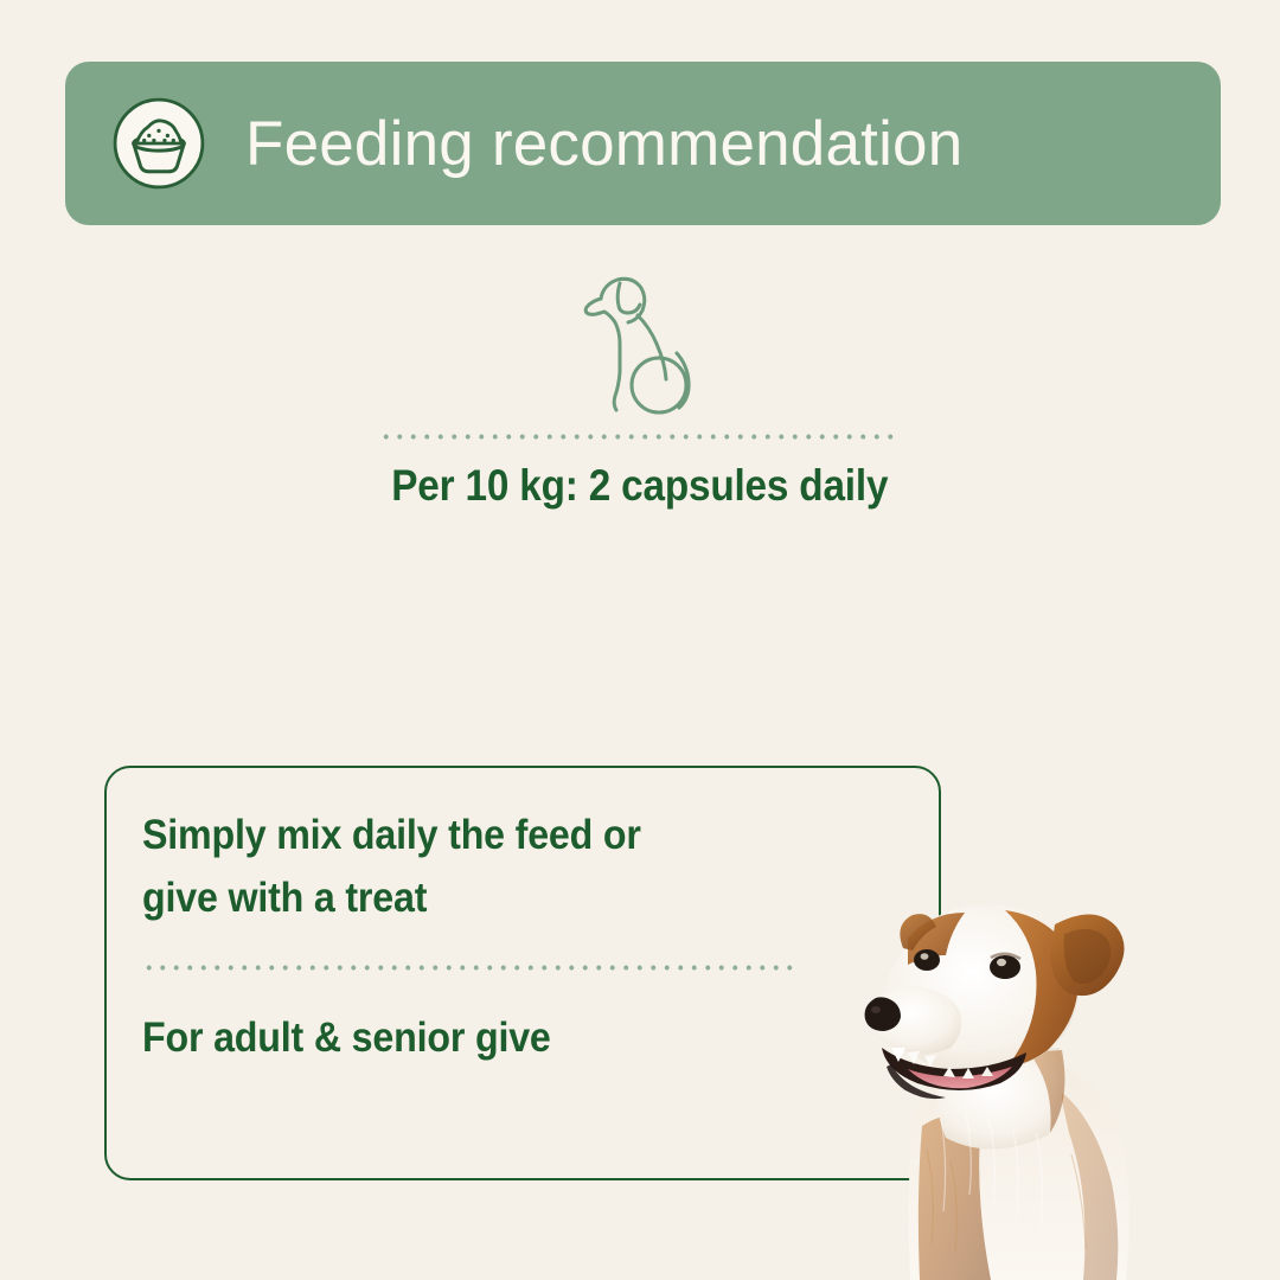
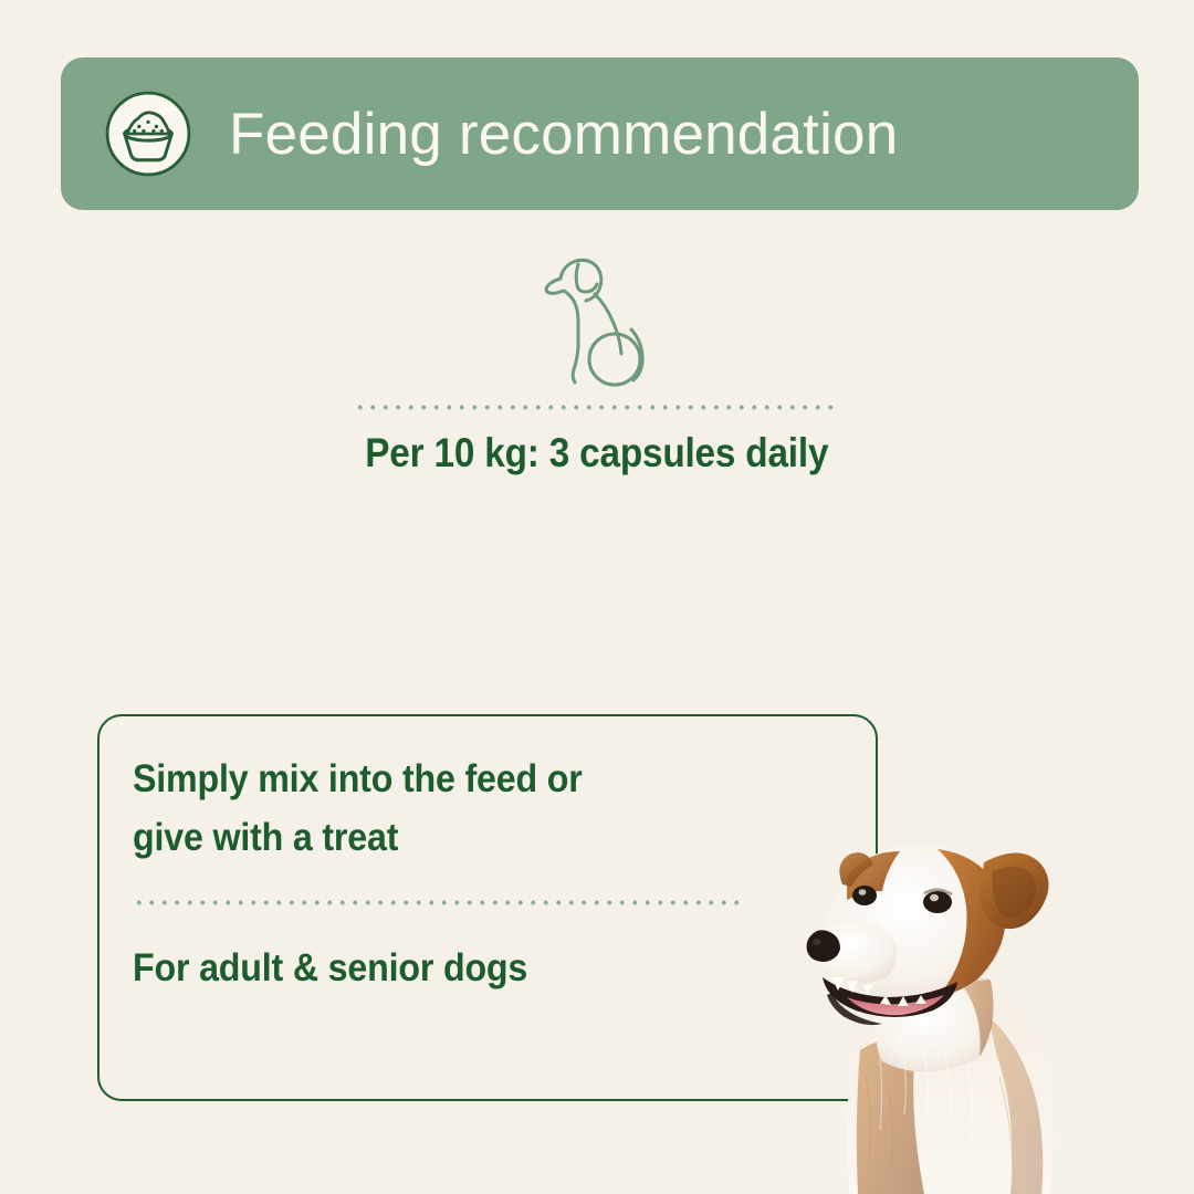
  Feeding recommendation
- Per 10 kg: 2 capsules daily
+ Per 10 kg: 3 capsules daily
- Simply mix daily the feed or
+ Simply mix into the feed or
  give with a treat
- For adult & senior give
+ For adult & senior dogs
